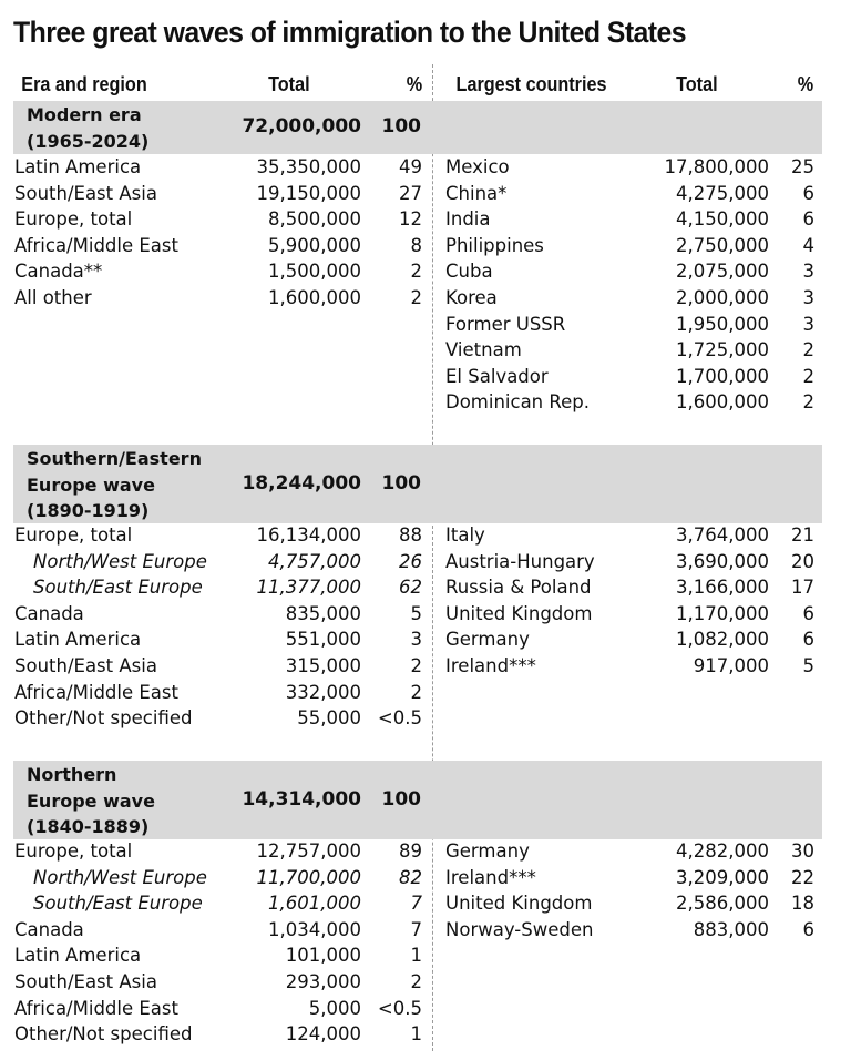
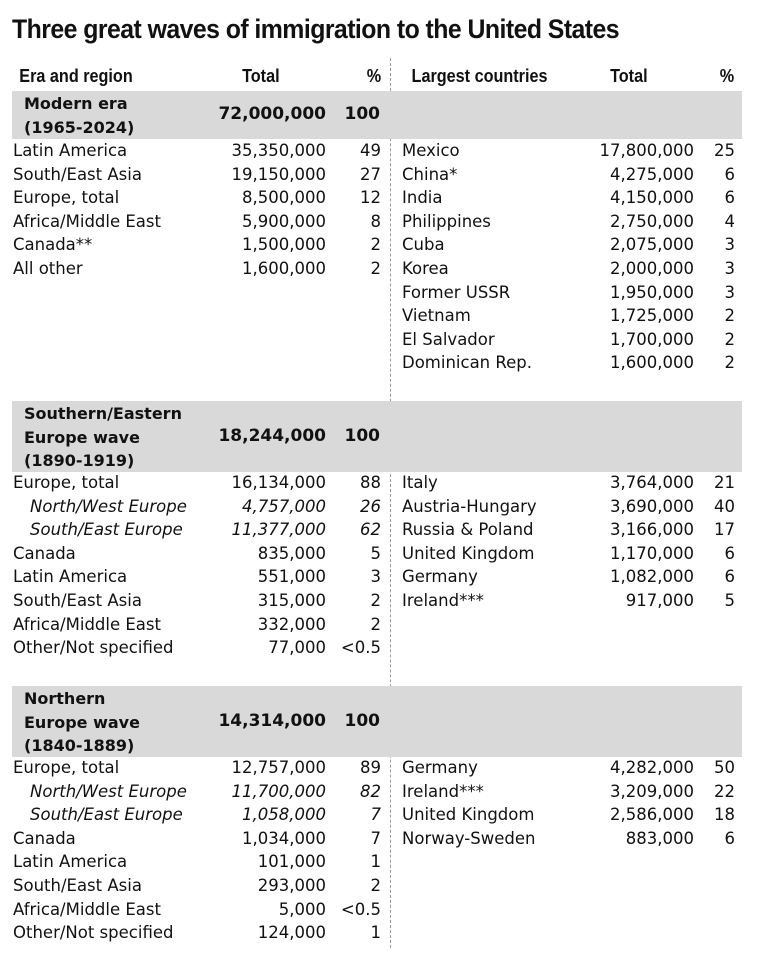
  Three great waves of immigration to the United States
  Era and region
  Total
  %
  Largest countries
  Total
  %
  Modern era
  (1965-2024)
  72,000,000
  100
  Latin America
  35,350,000
  49
  South/East Asia
  19,150,000
  27
  Europe, total
  8,500,000
  12
  Africa/Middle East
  5,900,000
  8
  Canada**
  1,500,000
  2
  All other
  1,600,000
  2
  Mexico
  17,800,000
  25
  China*
  4,275,000
  6
  India
  4,150,000
  6
  Philippines
  2,750,000
  4
  Cuba
  2,075,000
  3
  Korea
  2,000,000
  3
  Former USSR
  1,950,000
  3
  Vietnam
  1,725,000
  2
  El Salvador
  1,700,000
  2
  Dominican Rep.
  1,600,000
  2
  Southern/Eastern
  Europe wave
  (1890-1919)
  18,244,000
  100
  Europe, total
  16,134,000
  88
  North/West Europe
  4,757,000
  26
  South/East Europe
  11,377,000
  62
  Canada
  835,000
  5
  Latin America
  551,000
  3
  South/East Asia
  315,000
  2
  Africa/Middle East
  332,000
  2
  Other/Not specified
- 55,000
+ 77,000
  <0.5
  Italy
  3,764,000
  21
  Austria-Hungary
  3,690,000
- 20
+ 40
  Russia & Poland
  3,166,000
  17
  United Kingdom
  1,170,000
  6
  Germany
  1,082,000
  6
  Ireland***
  917,000
  5
  Northern
  Europe wave
  (1840-1889)
  14,314,000
  100
  Europe, total
  12,757,000
  89
  North/West Europe
  11,700,000
  82
  South/East Europe
- 1,601,000
+ 1,058,000
  7
  Canada
  1,034,000
  7
  Latin America
  101,000
  1
  South/East Asia
  293,000
  2
  Africa/Middle East
  5,000
  <0.5
  Other/Not specified
  124,000
  1
  Germany
  4,282,000
- 30
+ 50
  Ireland***
  3,209,000
  22
  United Kingdom
  2,586,000
  18
  Norway-Sweden
  883,000
  6
